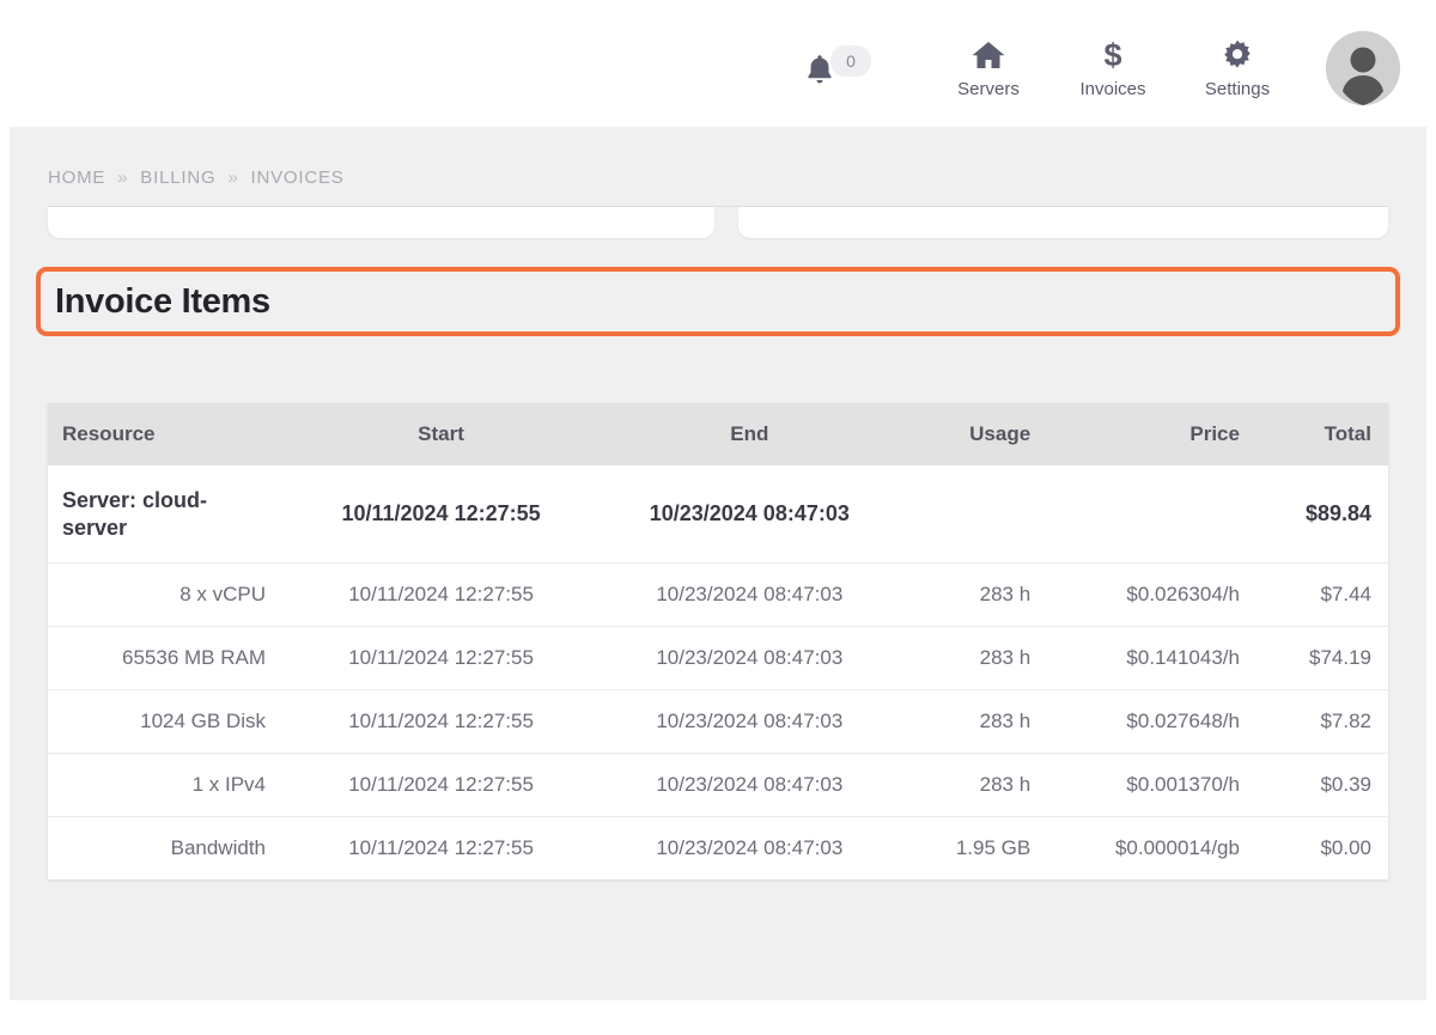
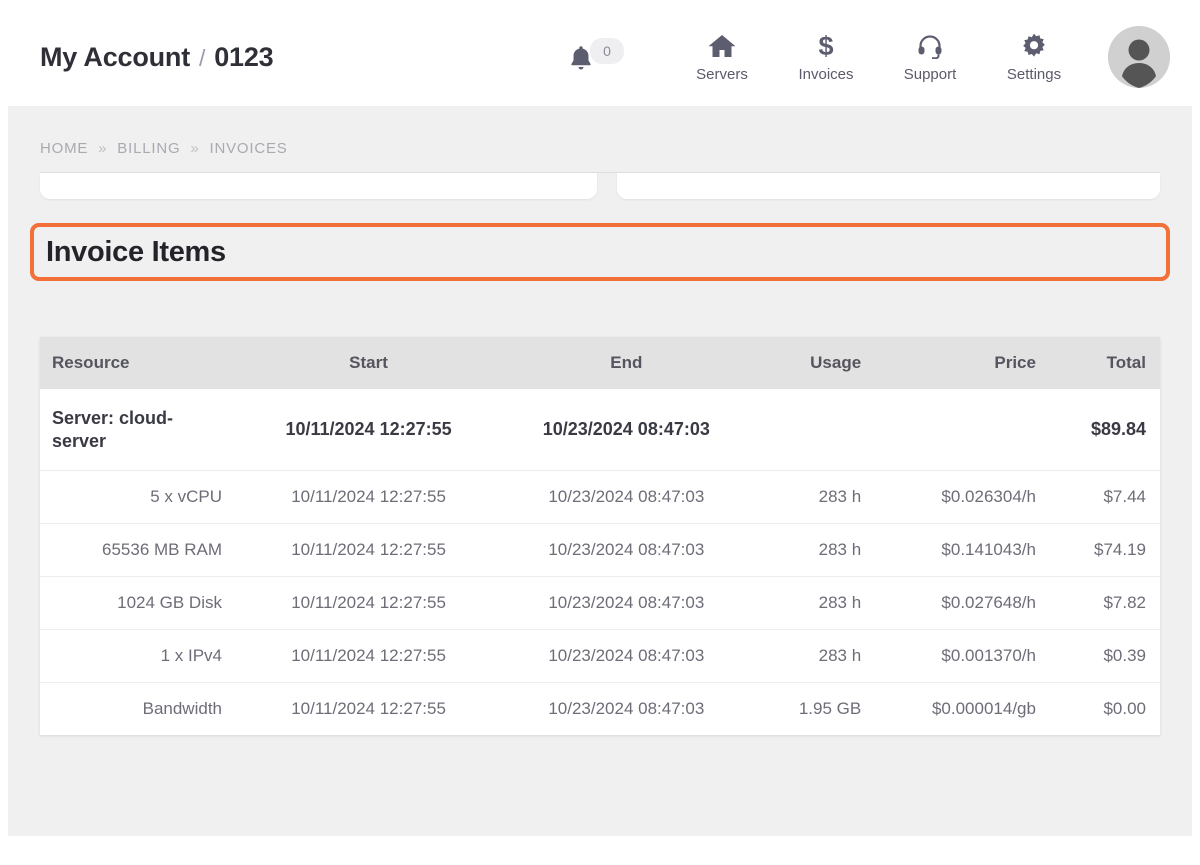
+ My Account / 0123
  0
  Servers
  $
  Invoices
+ Support
  Settings
  HOME » BILLING » INVOICES
  Invoice Items
  Resource	Start	End	Usage	Price	Total
  Server: cloud-server	10/11/2024 12:27:55	10/23/2024 08:47:03			$89.84
- 8 x vCPU	10/11/2024 12:27:55	10/23/2024 08:47:03	283 h	$0.026304/h	$7.44
+ 5 x vCPU	10/11/2024 12:27:55	10/23/2024 08:47:03	283 h	$0.026304/h	$7.44
  65536 MB RAM	10/11/2024 12:27:55	10/23/2024 08:47:03	283 h	$0.141043/h	$74.19
  1024 GB Disk	10/11/2024 12:27:55	10/23/2024 08:47:03	283 h	$0.027648/h	$7.82
  1 x IPv4	10/11/2024 12:27:55	10/23/2024 08:47:03	283 h	$0.001370/h	$0.39
  Bandwidth	10/11/2024 12:27:55	10/23/2024 08:47:03	1.95 GB	$0.000014/gb	$0.00
